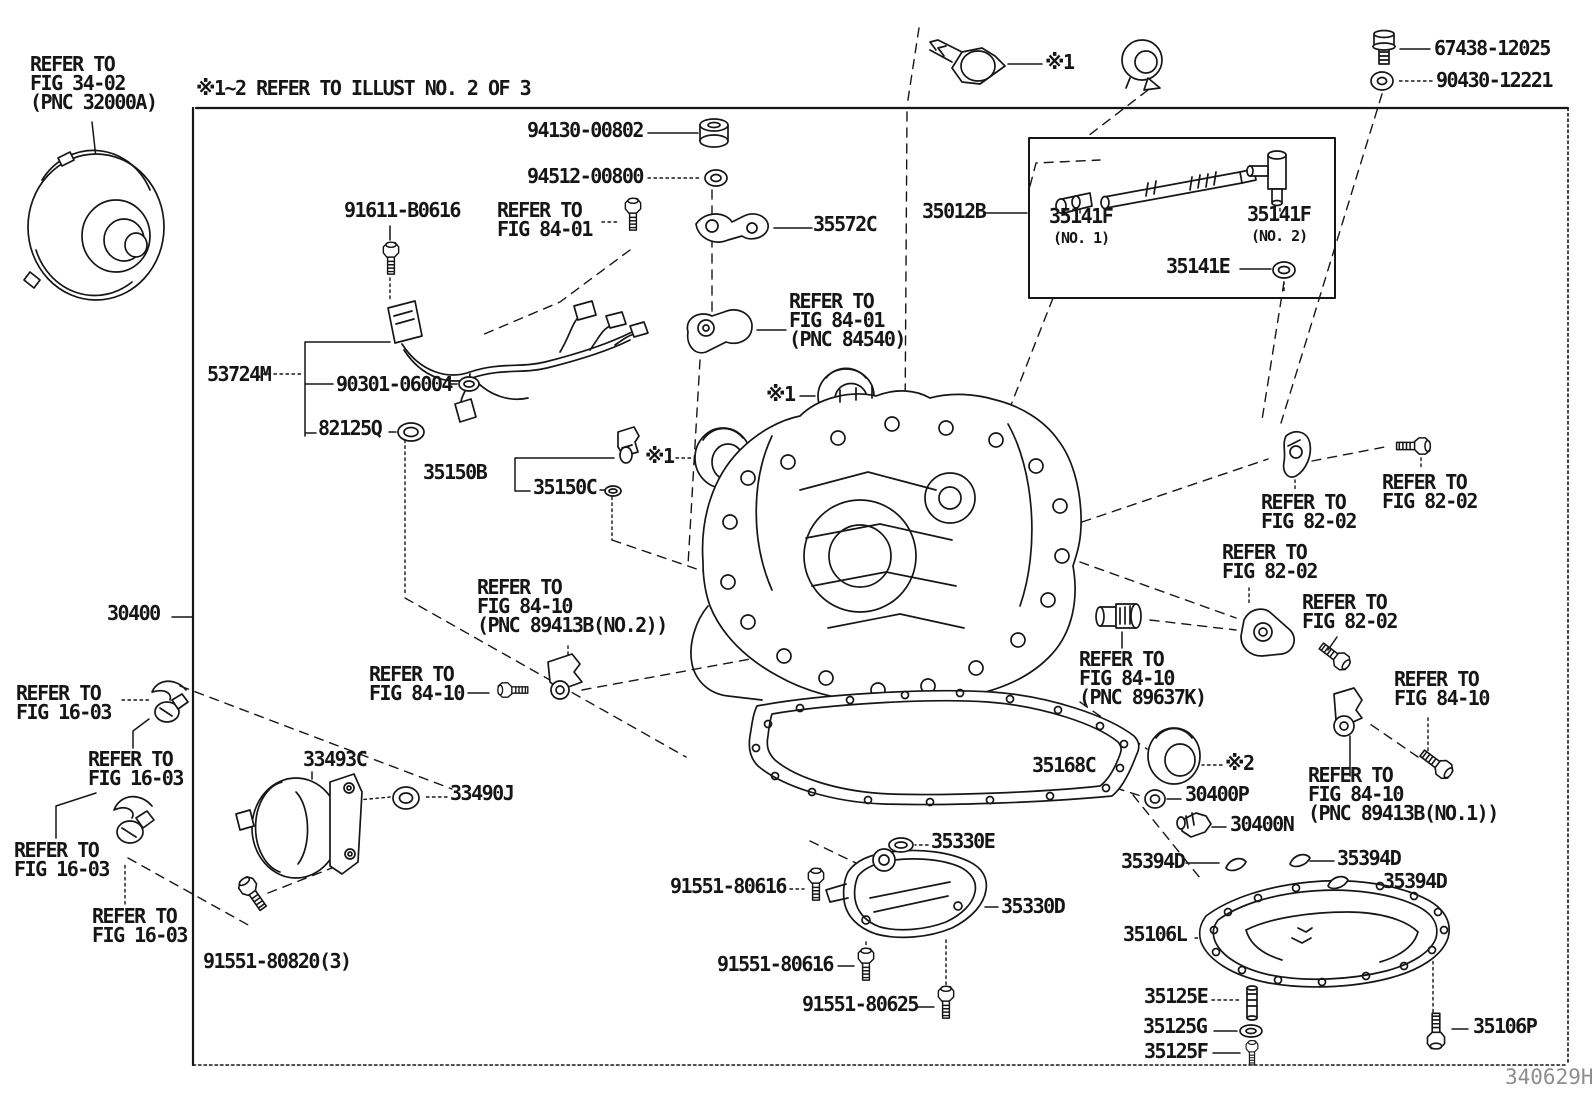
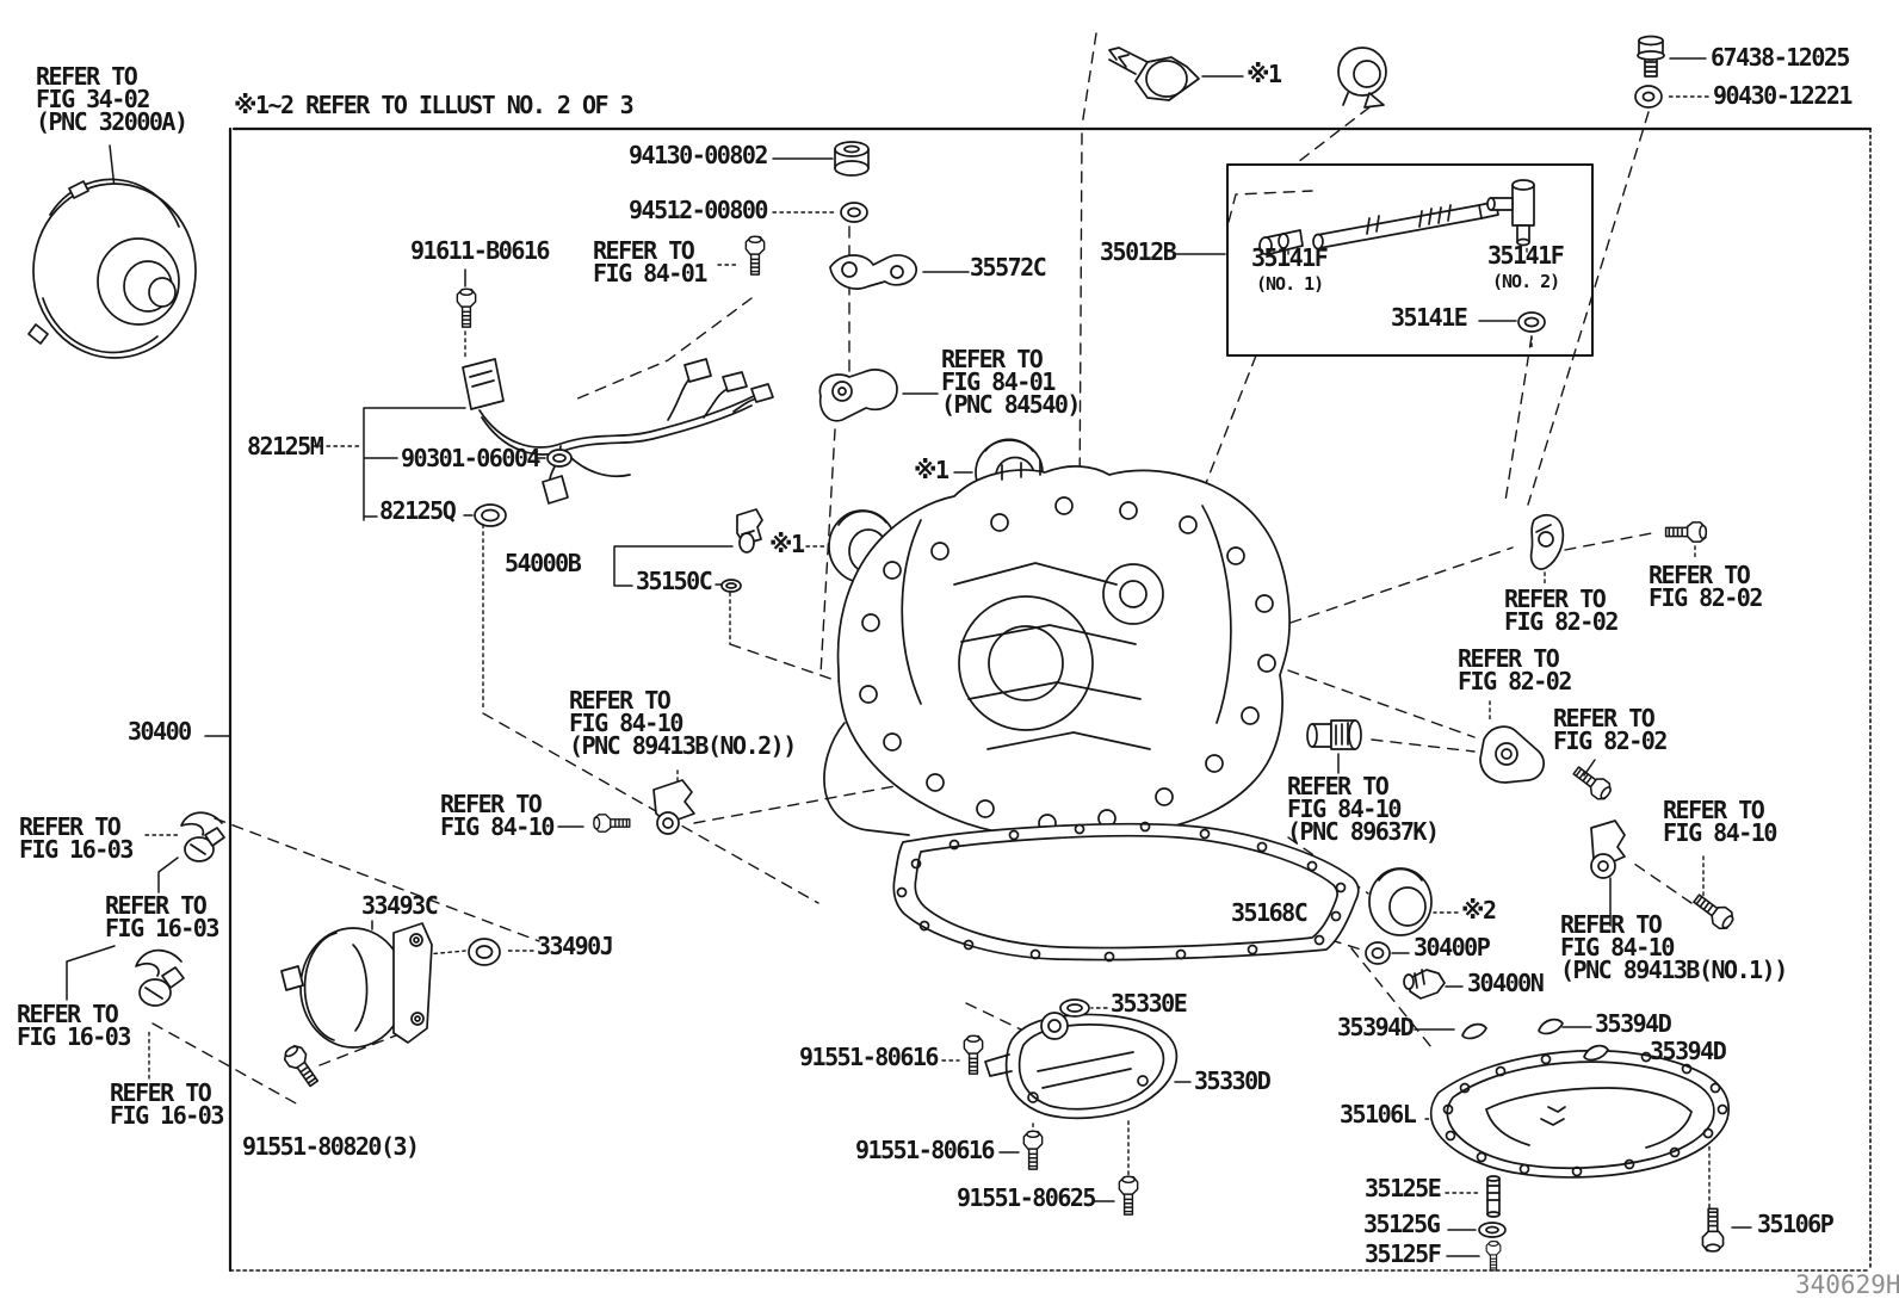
  REFER TO
  FIG 34-02
  (PNC 32000A)
  ※1~2 REFER TO ILLUST NO. 2 OF 3
  94130-00802
  94512-00800
  91611-B0616
  REFER TO
  FIG 84-01
  35572C
  ※1
  67438-12025
  90430-12221
  35012B
  35141F
  (NO. 1)
  35141F
  (NO. 2)
  35141E
- 53724M
+ 82125M
  90301-06004
  82125Q
- 35150B
+ 54000B
  35150C
  REFER TO
  FIG 84-01
  (PNC 84540)
  ※1
  ※1
  30400
  REFER TO
  FIG 84-10
  (PNC 89413B(NO.2))
  REFER TO
  FIG 84-10
  REFER TO
  FIG 16-03
  REFER TO
  FIG 16-03
  REFER TO
  FIG 16-03
  REFER TO
  FIG 16-03
  33493C
  33490J
  91551-80820(3)
  REFER TO
  FIG 82-02
  REFER TO
  FIG 82-02
  REFER TO
  FIG 82-02
  REFER TO
  FIG 82-02
  REFER TO
  FIG 84-10
  (PNC 89637K)
  REFER TO
  FIG 84-10
  REFER TO
  FIG 84-10
  (PNC 89413B(NO.1))
  35168C
  ※2
  30400P
  30400N
  35330E
  91551-80616
  35330D
  91551-80616
  91551-80625
  35394D
  35394D
  35394D
  35106L
  35125E
  35125G
  35125F
  35106P
  340629H
